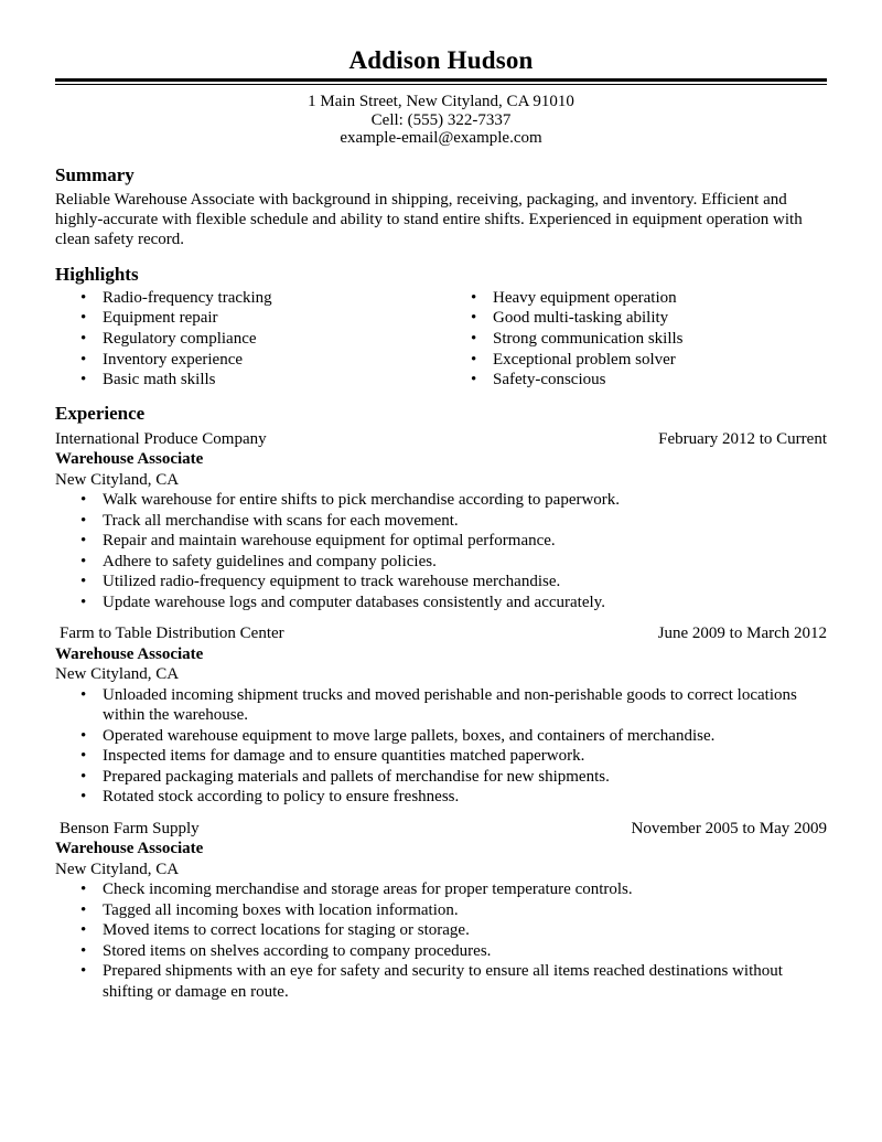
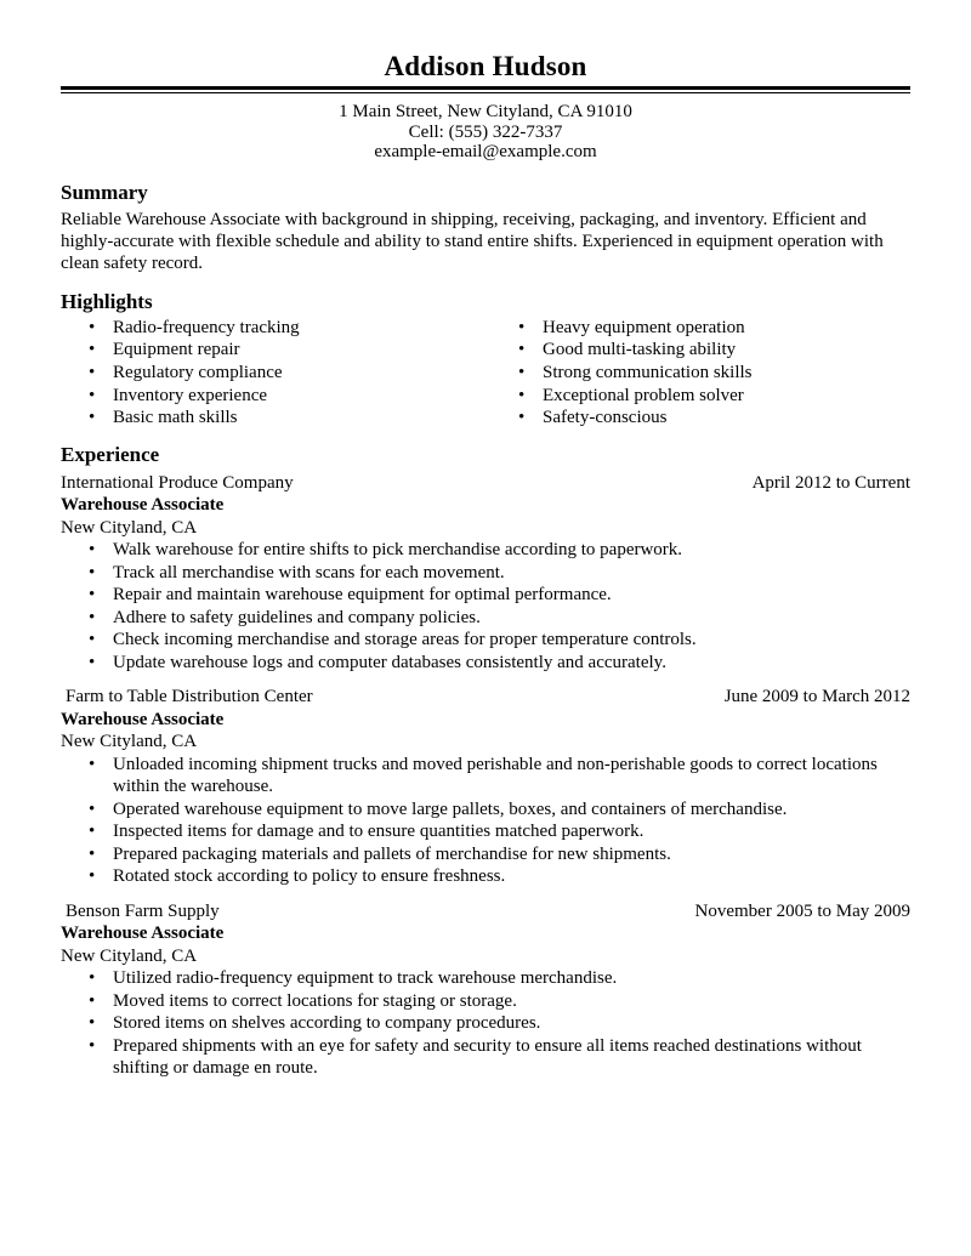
  Addison Hudson
  1 Main Street, New Cityland, CA 91010
  Cell: (555) 322-7337
  example-email@example.com
  Summary
  Reliable Warehouse Associate with background in shipping, receiving, packaging, and inventory. Efficient and highly-accurate with flexible schedule and ability to stand entire shifts. Experienced in equipment operation with clean safety record.
  Highlights
  Radio-frequency tracking
  Equipment repair
  Regulatory compliance
  Inventory experience
  Basic math skills
  Heavy equipment operation
  Good multi-tasking ability
  Strong communication skills
  Exceptional problem solver
  Safety-conscious
  Experience
  International Produce Company
- February 2012 to Current
+ April 2012 to Current
  Warehouse Associate
  New Cityland, CA
  Walk warehouse for entire shifts to pick merchandise according to paperwork.
  Track all merchandise with scans for each movement.
  Repair and maintain warehouse equipment for optimal performance.
  Adhere to safety guidelines and company policies.
- Utilized radio-frequency equipment to track warehouse merchandise.
+ Check incoming merchandise and storage areas for proper temperature controls.
  Update warehouse logs and computer databases consistently and accurately.
  Farm to Table Distribution Center
  June 2009 to March 2012
  Warehouse Associate
  New Cityland, CA
  Unloaded incoming shipment trucks and moved perishable and non-perishable goods to correct locations within the warehouse.
  Operated warehouse equipment to move large pallets, boxes, and containers of merchandise.
  Inspected items for damage and to ensure quantities matched paperwork.
  Prepared packaging materials and pallets of merchandise for new shipments.
  Rotated stock according to policy to ensure freshness.
  Benson Farm Supply
  November 2005 to May 2009
  Warehouse Associate
  New Cityland, CA
- Check incoming merchandise and storage areas for proper temperature controls.
+ Utilized radio-frequency equipment to track warehouse merchandise.
- Tagged all incoming boxes with location information.
  Moved items to correct locations for staging or storage.
  Stored items on shelves according to company procedures.
  Prepared shipments with an eye for safety and security to ensure all items reached destinations without shifting or damage en route.
